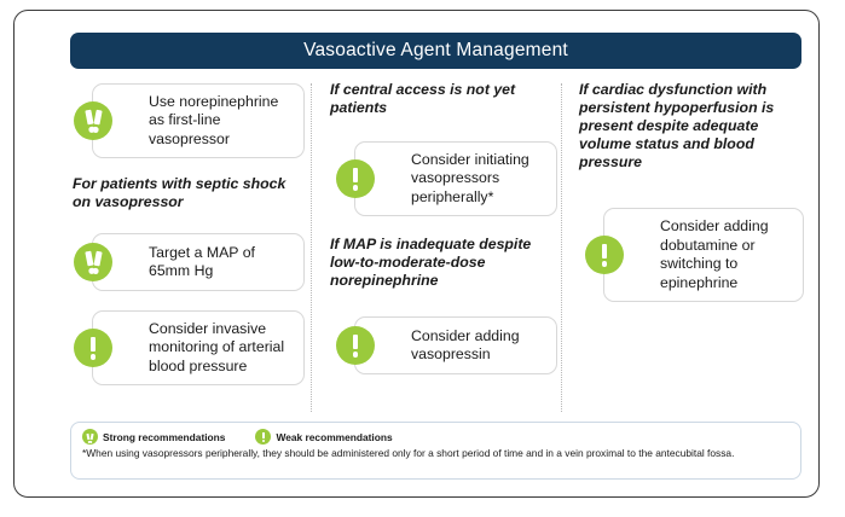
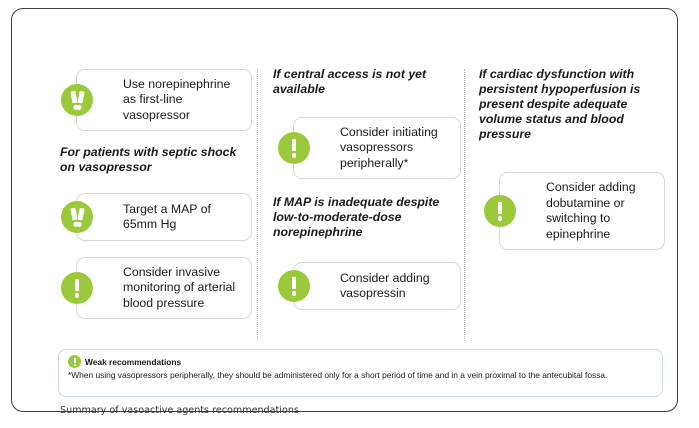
- Vasoactive Agent Management
  Use norepinephrine as first-line vasopressor
  For patients with septic shock on vasopressor
  Target a MAP of 65mm Hg
  Consider invasive monitoring of arterial blood pressure
- If central access is not yet patients
+ If central access is not yet available
  Consider initiating vasopressors peripherally*
  If MAP is inadequate despite low-to-moderate-dose norepinephrine
  Consider adding vasopressin
  If cardiac dysfunction with persistent hypoperfusion is present despite adequate volume status and blood pressure
  Consider adding dobutamine or switching to epinephrine
- Strong recommendations
  Weak recommendations
  *When using vasopressors peripherally, they should be administered only for a short period of time and in a vein proximal to the antecubital fossa.
+ Summary of vasoactive agents recommendations
